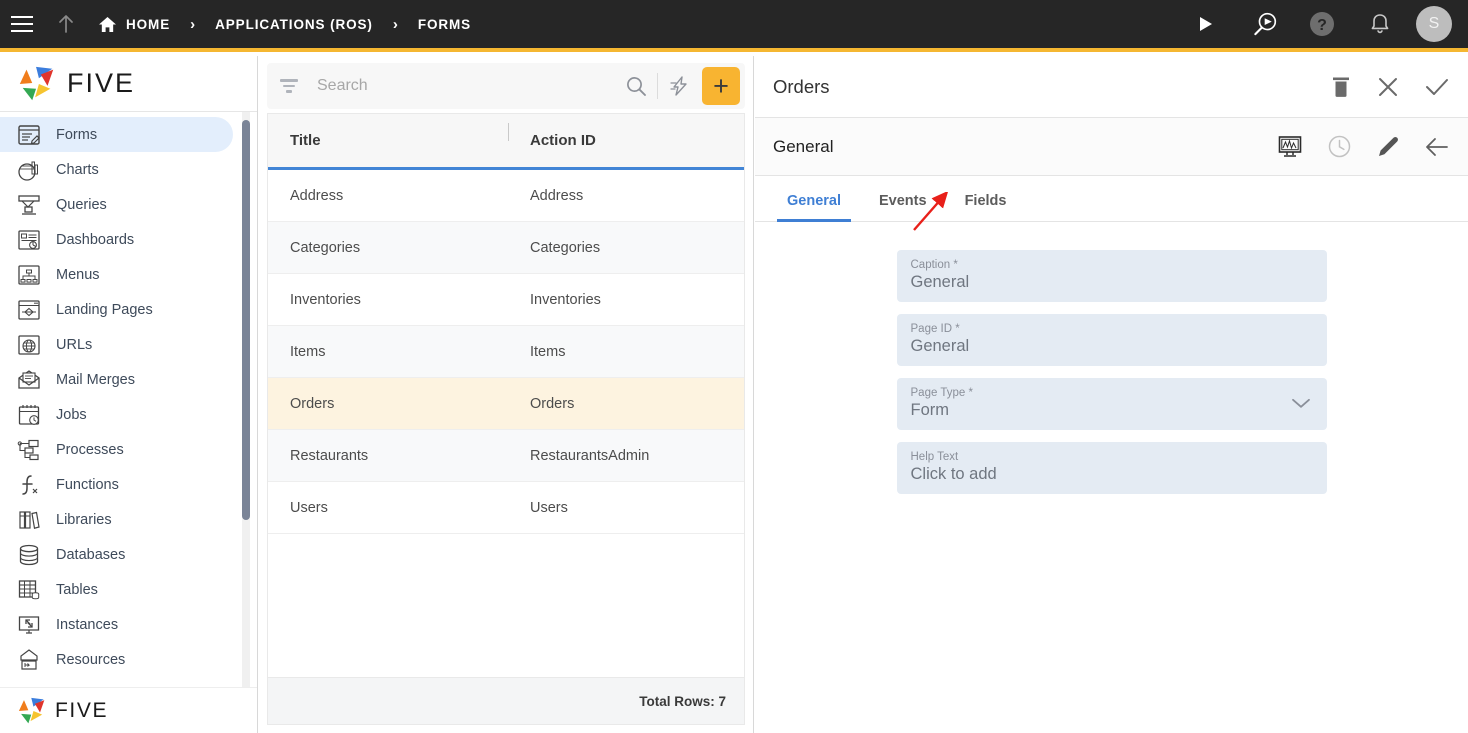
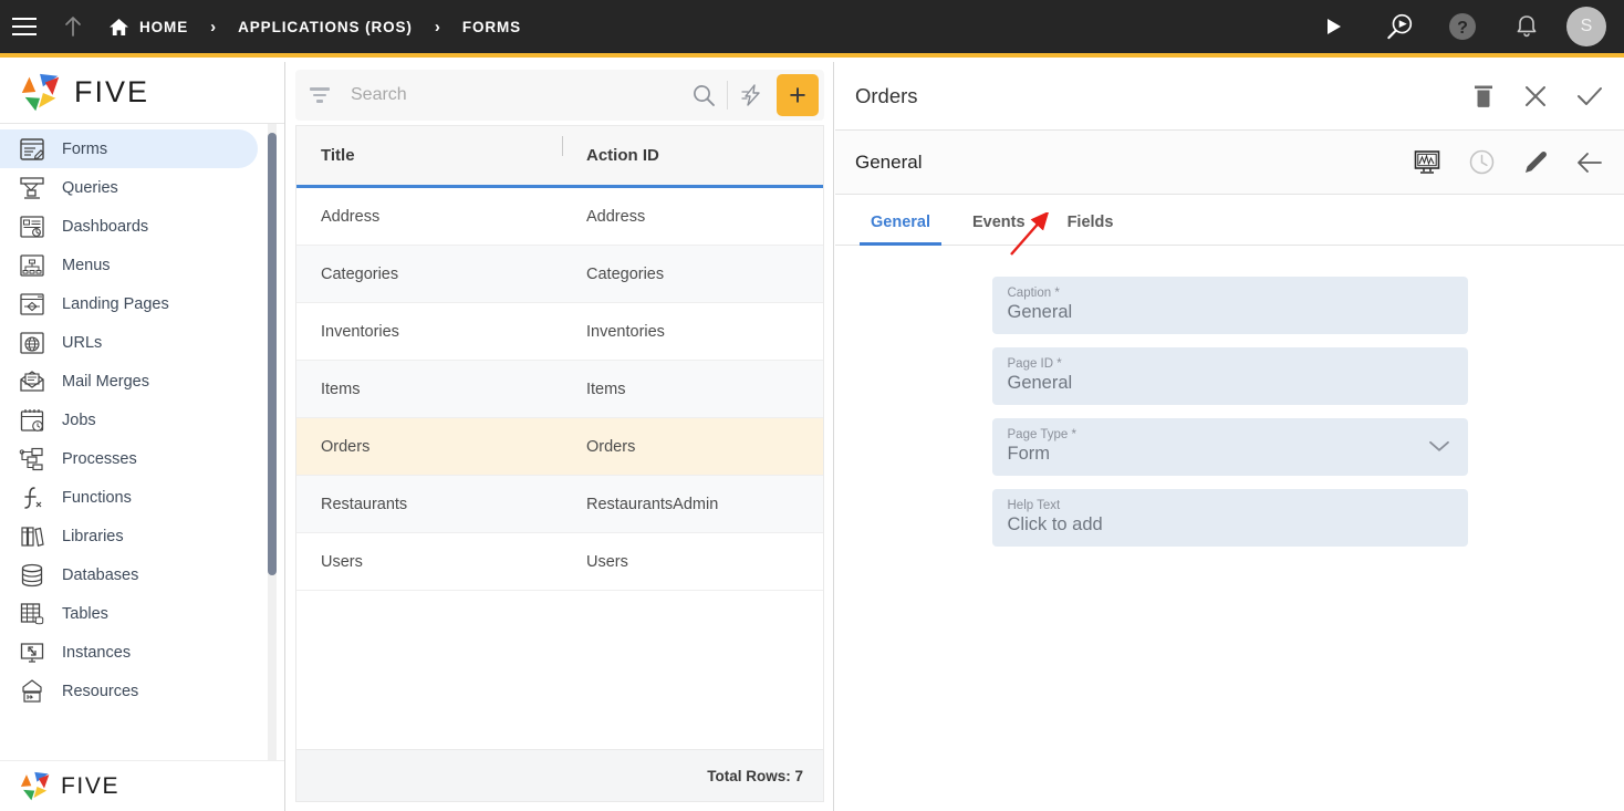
  HOME
  ›
  APPLICATIONS (ROS)
  ›
  FORMS
  ?
  S
  FIVE
  Forms
- Charts
  Queries
  Dashboards
  Menus
  Landing Pages
  URLs
  Mail Merges
  Jobs
  Processes
  Functions
  Libraries
  Databases
  Tables
  Instances
  Resources
  FIVE
  Search
  +
  Title
  Action ID
  Address
  Address
  Categories
  Categories
  Inventories
  Inventories
  Items
  Items
  Orders
  Orders
  Restaurants
  RestaurantsAdmin
  Users
  Users
  Total Rows: 7
  Orders
  General
  General
  Events
  Fields
  Caption *
  General
  Page ID *
  General
  Page Type *
  Form
  Help Text
  Click to add
